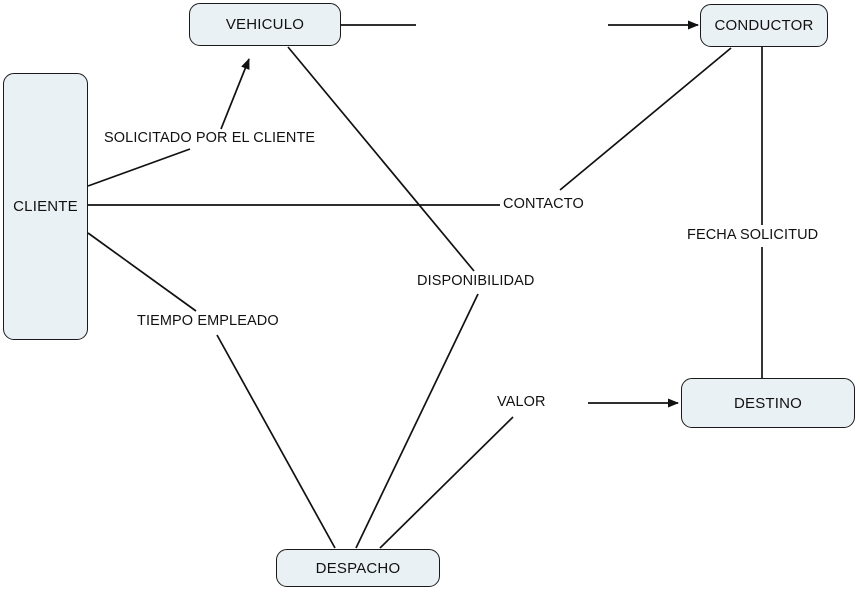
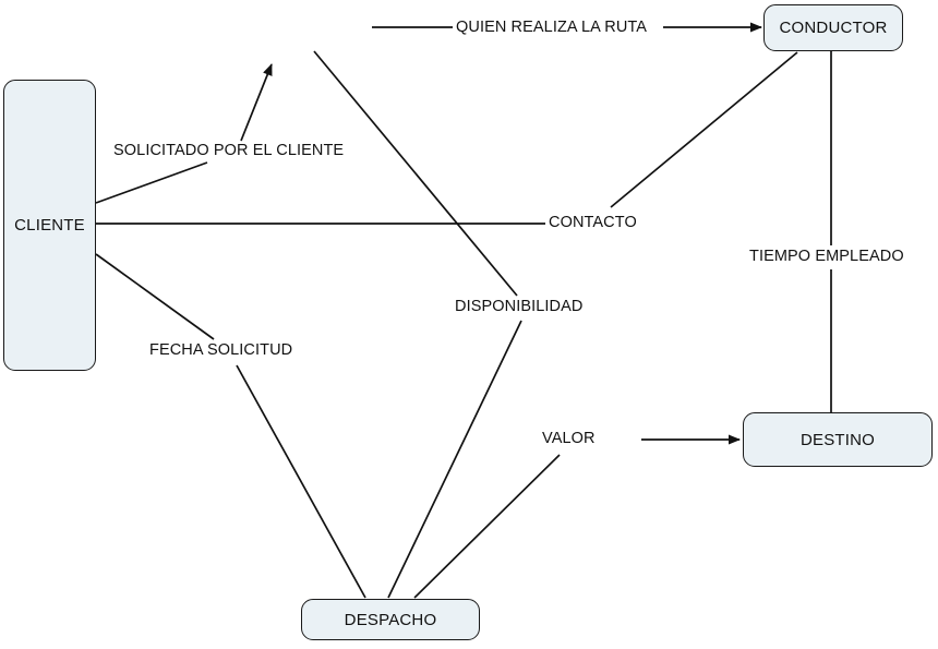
  CLIENTE
- VEHICULO
  CONDUCTOR
  DESTINO
  DESPACHO
+ QUIEN REALIZA LA RUTA
  SOLICITADO POR EL CLIENTE
  CONTACTO
- FECHA SOLICITUD
+ TIEMPO EMPLEADO
  DISPONIBILIDAD
- TIEMPO EMPLEADO
+ FECHA SOLICITUD
  VALOR
